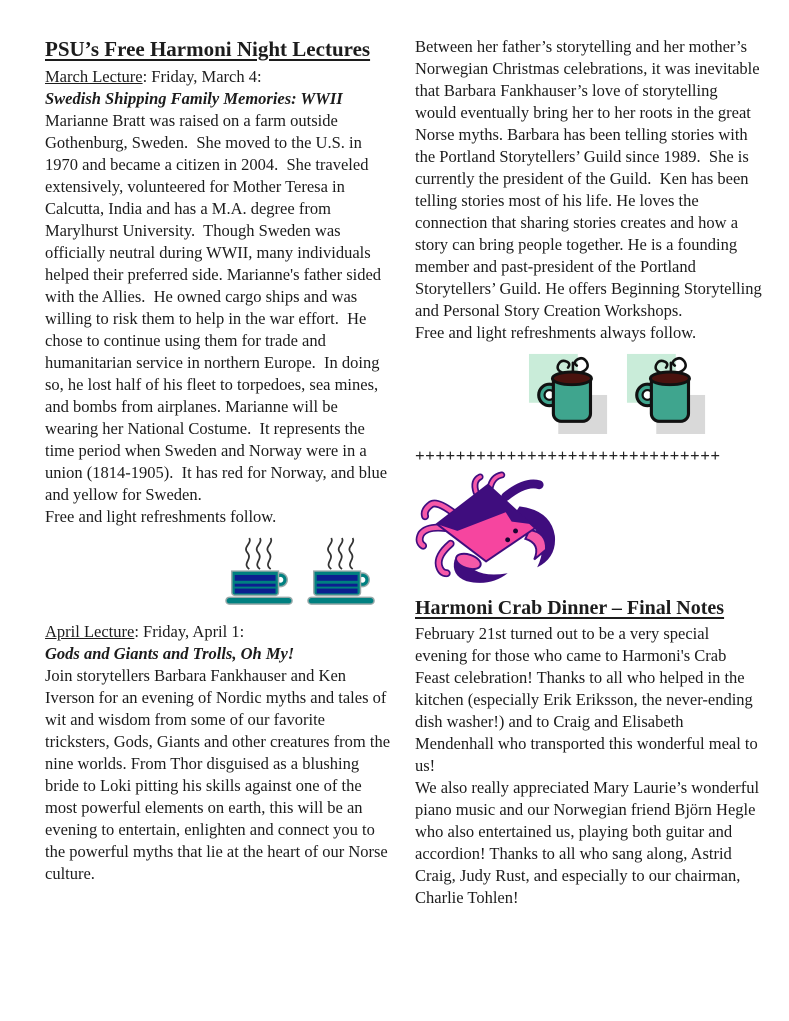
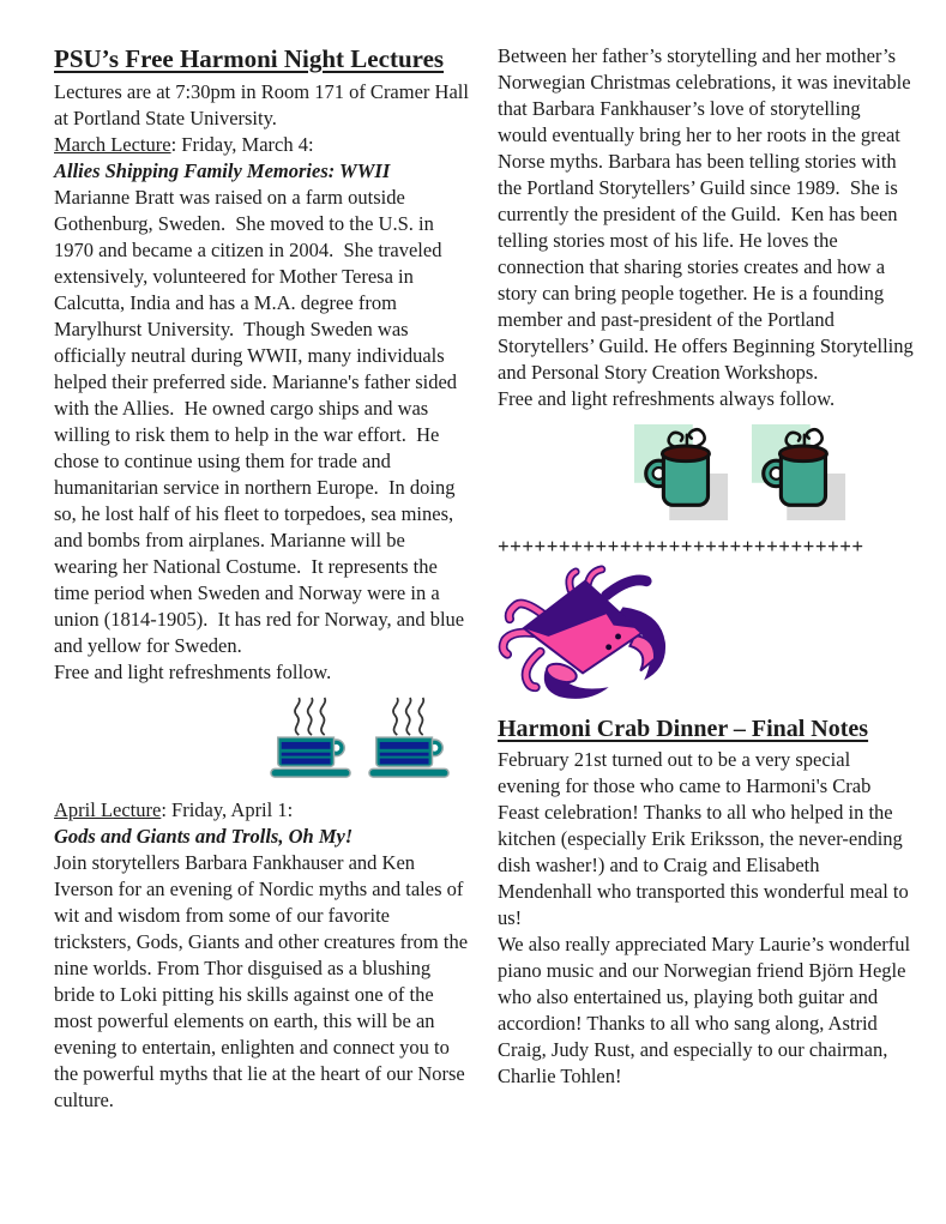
  PSU’s Free Harmoni Night Lectures
+ Lectures are at 7:30pm in Room 171 of Cramer Hall at Portland State University.
  March Lecture: Friday, March 4:
- Swedish Shipping Family Memories: WWII
+ Allies Shipping Family Memories: WWII
  Marianne Bratt was raised on a farm outside Gothenburg, Sweden. She moved to the U.S. in 1970 and became a citizen in 2004. She traveled extensively, volunteered for Mother Teresa in Calcutta, India and has a M.A. degree from Marylhurst University. Though Sweden was officially neutral during WWII, many individuals helped their preferred side. Marianne's father sided with the Allies. He owned cargo ships and was willing to risk them to help in the war effort. He chose to continue using them for trade and humanitarian service in northern Europe. In doing so, he lost half of his fleet to torpedoes, sea mines, and bombs from airplanes. Marianne will be wearing her National Costume. It represents the time period when Sweden and Norway were in a union (1814-1905). It has red for Norway, and blue and yellow for Sweden.
  Free and light refreshments follow.
  April Lecture: Friday, April 1:
  Gods and Giants and Trolls, Oh My!
  Join storytellers Barbara Fankhauser and Ken Iverson for an evening of Nordic myths and tales of wit and wisdom from some of our favorite tricksters, Gods, Giants and other creatures from the nine worlds. From Thor disguised as a blushing bride to Loki pitting his skills against one of the most powerful elements on earth, this will be an evening to entertain, enlighten and connect you to the powerful myths that lie at the heart of our Norse culture.
  Between her father’s storytelling and her mother’s Norwegian Christmas celebrations, it was inevitable that Barbara Fankhauser’s love of storytelling would eventually bring her to her roots in the great Norse myths. Barbara has been telling stories with the Portland Storytellers’ Guild since 1989. She is currently the president of the Guild. Ken has been telling stories most of his life. He loves the connection that sharing stories creates and how a story can bring people together. He is a founding member and past-president of the Portland Storytellers’ Guild. He offers Beginning Storytelling and Personal Story Creation Workshops.
  Free and light refreshments always follow.
  ++++++++++++++++++++++++++++++
  Harmoni Crab Dinner – Final Notes
  February 21st turned out to be a very special evening for those who came to Harmoni's Crab Feast celebration! Thanks to all who helped in the kitchen (especially Erik Eriksson, the never-ending dish washer!) and to Craig and Elisabeth Mendenhall who transported this wonderful meal to us!
  We also really appreciated Mary Laurie’s wonderful piano music and our Norwegian friend Björn Hegle who also entertained us, playing both guitar and accordion! Thanks to all who sang along, Astrid Craig, Judy Rust, and especially to our chairman, Charlie Tohlen!
